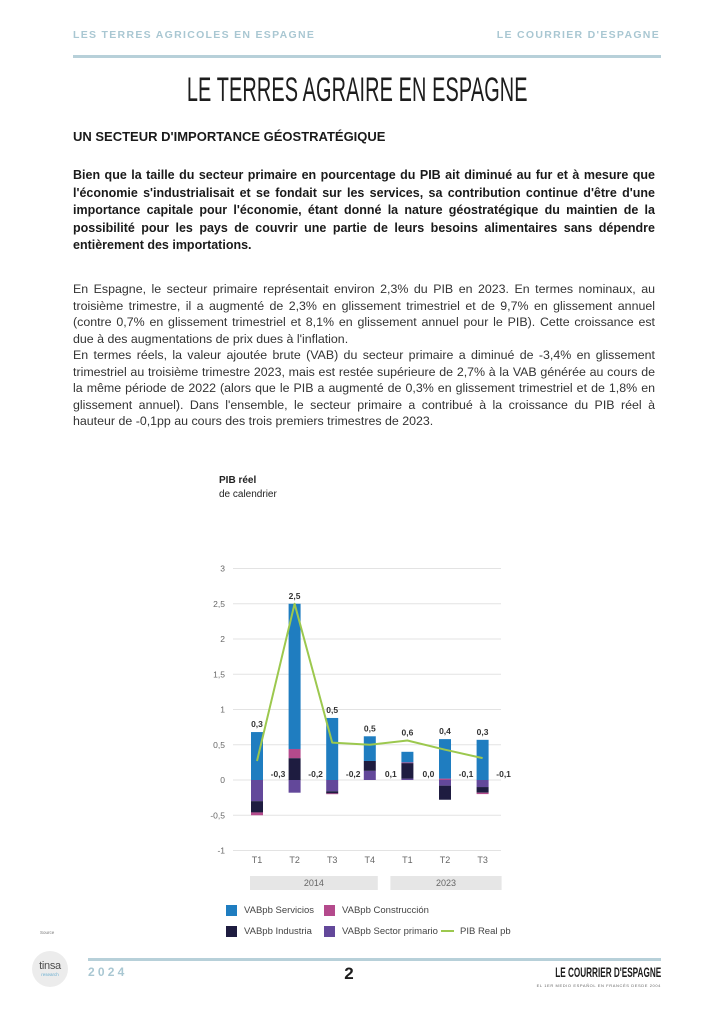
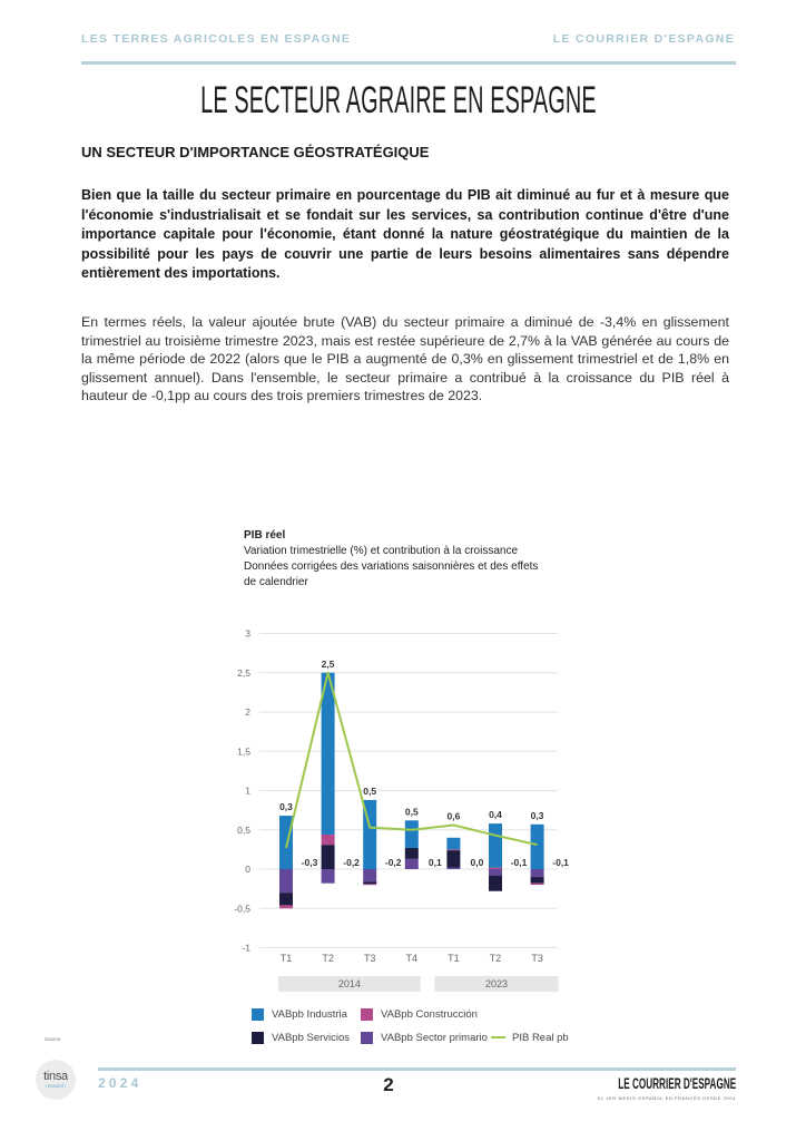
  LES TERRES AGRICOLES EN ESPAGNE
  LE COURRIER D'ESPAGNE
- LE TERRES AGRAIRE EN ESPAGNE
+ LE SECTEUR AGRAIRE EN ESPAGNE
  UN SECTEUR D'IMPORTANCE GÉOSTRATÉGIQUE
  Bien que la taille du secteur primaire en pourcentage du PIB ait diminué au fur et à mesure que l'économie s'industrialisait et se fondait sur les services, sa contribution continue d'être d'une importance capitale pour l'économie, étant donné la nature géostratégique du maintien de la possibilité pour les pays de couvrir une partie de leurs besoins alimentaires sans dépendre entièrement des importations.
- En Espagne, le secteur primaire représentait environ 2,3% du PIB en 2023. En termes nominaux, au troisième trimestre, il a augmenté de 2,3% en glissement trimestriel et de 9,7% en glissement annuel (contre 0,7% en glissement trimestriel et 8,1% en glissement annuel pour le PIB). Cette croissance est due à des augmentations de prix dues à l'inflation.
  En termes réels, la valeur ajoutée brute (VAB) du secteur primaire a diminué de -3,4% en glissement trimestriel au troisième trimestre 2023, mais est restée supérieure de 2,7% à la VAB générée au cours de la même période de 2022 (alors que le PIB a augmenté de 0,3% en glissement trimestriel et de 1,8% en glissement annuel). Dans l'ensemble, le secteur primaire a contribué à la croissance du PIB réel à hauteur de -0,1pp au cours des trois premiers trimestres de 2023.
  PIB réel
+ Variation trimestrielle (%) et contribution à la croissance
+ Données corrigées des variations saisonnières et des effets
  de calendrier
  3
  2,5
  2
  1,5
  1
  0,5
  0
  -0,5
  -1
  0,3
  -0,3
  T1
  2,5
  -0,2
  T2
  0,5
  -0,2
  T3
  0,5
  0,1
  T4
  0,6
  0,0
  T1
  0,4
  -0,1
  T2
  0,3
  -0,1
  T3
  2014
  2023
- VABpb Servicios
+ VABpb Industria
  VABpb Construcción
- VABpb Industria
+ VABpb Servicios
  VABpb Sector primario
  PIB Real pb
  tinsa
  2024
  2
  LE COURRIER D'ESPAGNE
